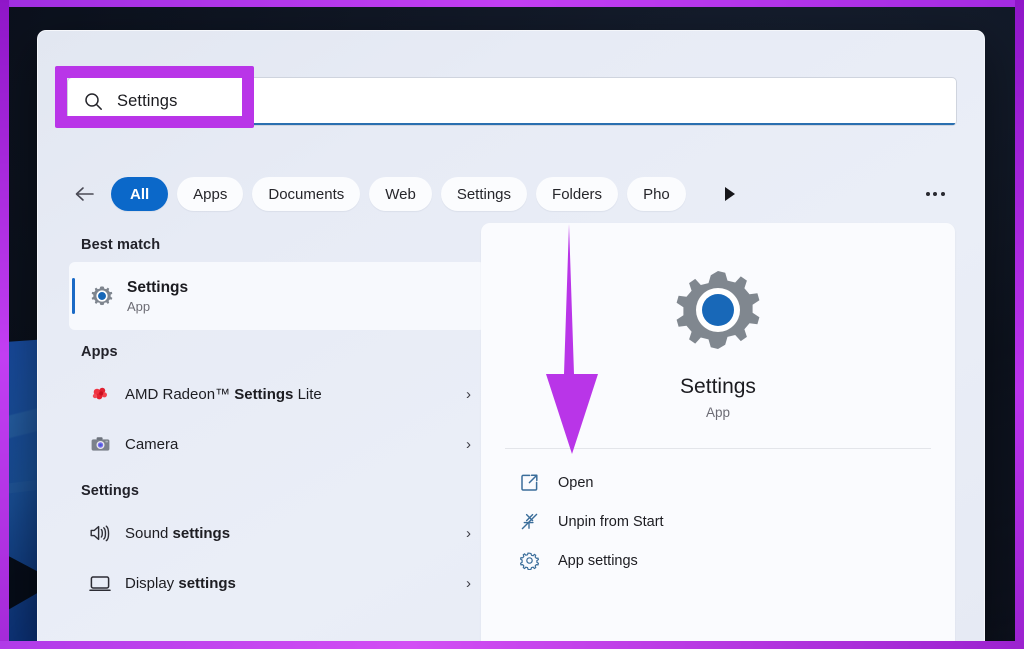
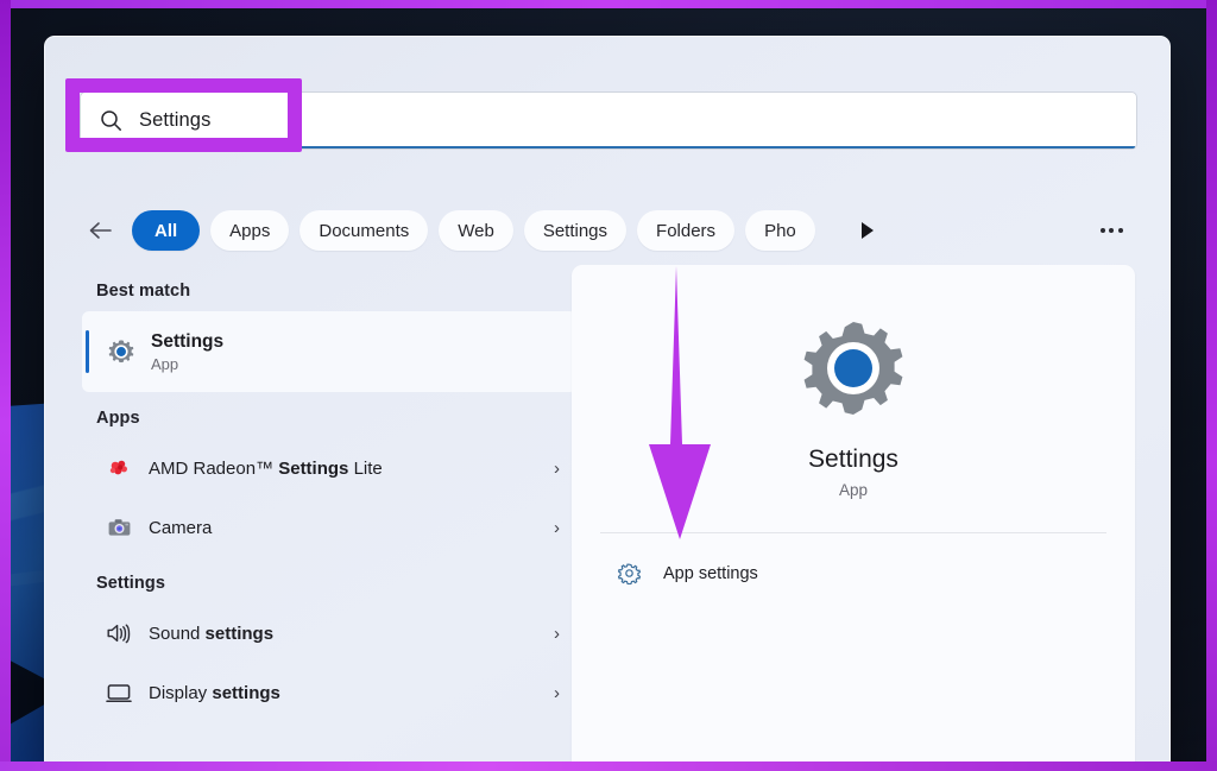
  Settings
  All
  Apps
  Documents
  Web
  Settings
  Folders
  Pho
  Best match
  Settings
  App
  Apps
  AMD Radeon™ Settings Lite
  ›
  Camera
  ›
  Settings
  Sound settings
  ›
  Display settings
  ›
  Settings
  App
- Open
- Unpin from Start
  App settings
